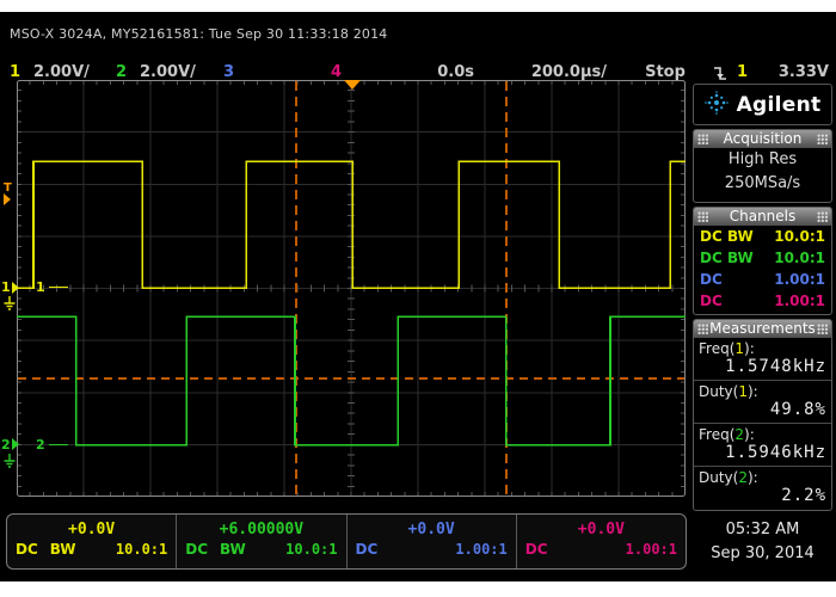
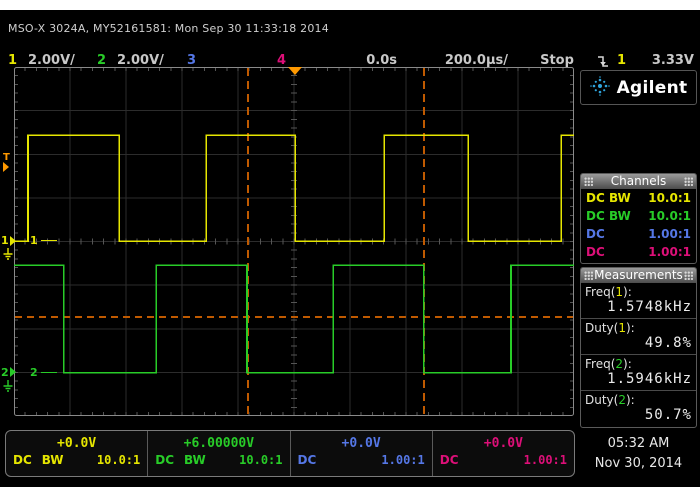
- MSO-X 3024A, MY52161581: Tue Sep 30 11:33:18 2014
+ MSO-X 3024A, MY52161581: Mon Sep 30 11:33:18 2014
  1
  2.00V/
  2
  2.00V/
  3
  4
  0.0s
  200.0µs/
  Stop
  1
  3.33V
  T
  1
  1
  2
  2
  Agilent
- Acquisition
- High Res
- 250MSa/s
  Channels
  DC BW
  10.0:1
  DC BW
  10.0:1
  DC
  1.00:1
  DC
  1.00:1
  Measurements
  Freq(1):
  1.5748kHz
  Duty(1):
  49.8%
  Freq(2):
  1.5946kHz
  Duty(2):
- 2.2%
+ 50.7%
  +0.0V
  DC
  BW
  10.0:1
  +6.00000V
  DC
  BW
  10.0:1
  +0.0V
  DC
  1.00:1
  +0.0V
  DC
  1.00:1
  05:32 AM
- Sep 30, 2014
+ Nov 30, 2014
